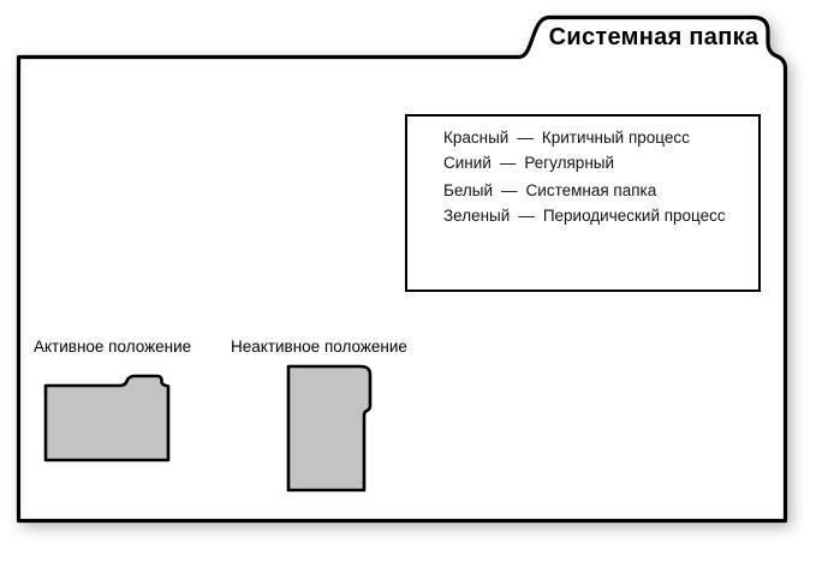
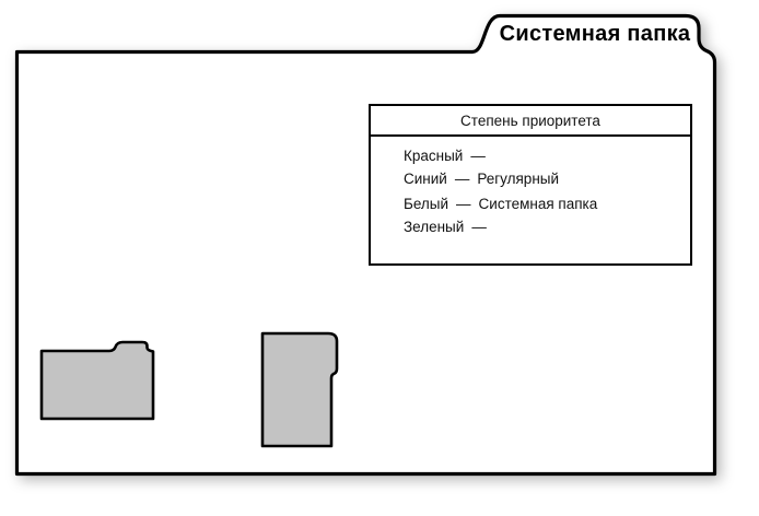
  Системная папка
+ Степень приоритета
  Красный
  —
- Критичный процесс
  Синий
  —
  Регулярный
  Белый
  —
  Системная папка
  Зеленый
  —
- Периодический процесс
- Активное положение
- Неактивное положение
